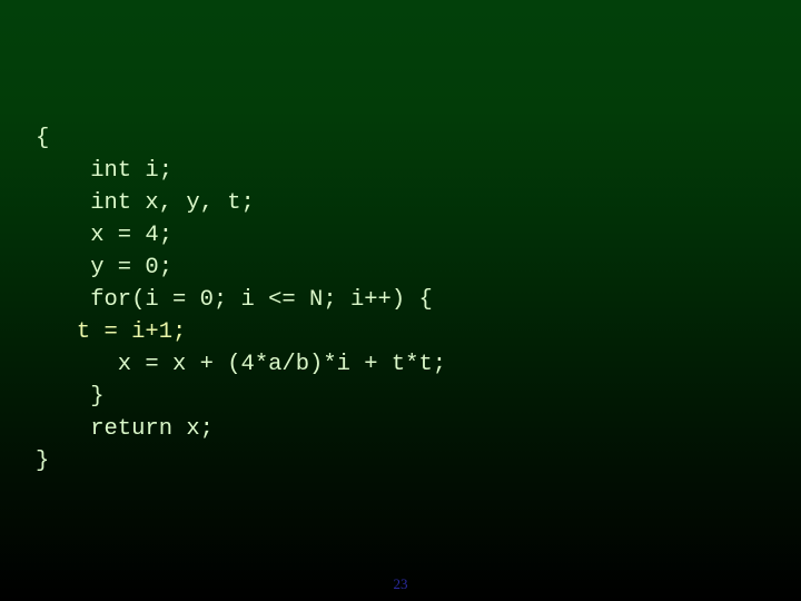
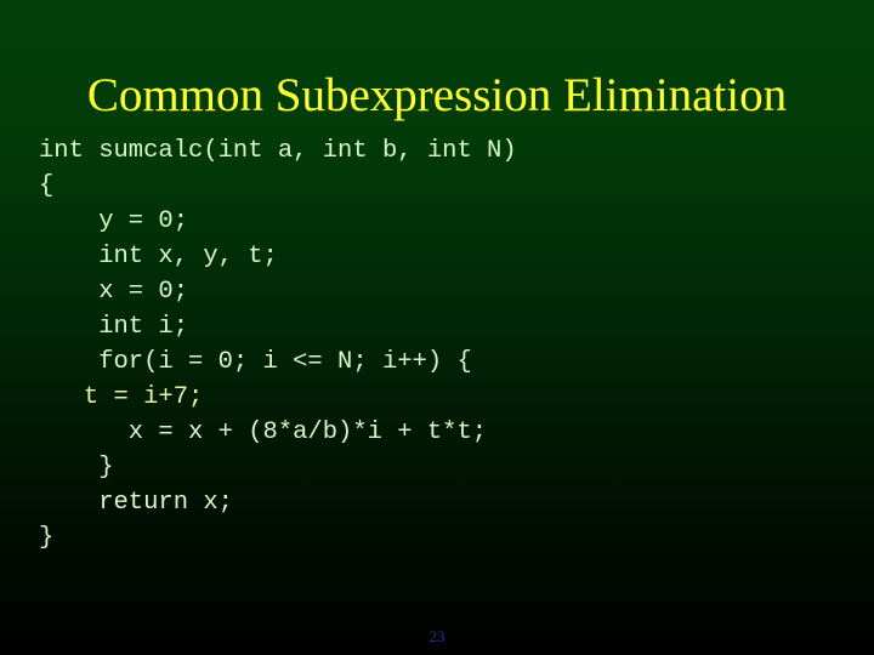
+ Common Subexpression Elimination
+ int sumcalc(int a, int b, int N)
  {
- int i;
+ y = 0;
  int x, y, t;
- x = 4;
+ x = 0;
- y = 0;
+ int i;
  for(i = 0; i <= N; i++) {
- t = i+1;
+ t = i+7;
- x = x + (4*a/b)*i + t*t;
+ x = x + (8*a/b)*i + t*t;
  }
  return x;
  }
  23
